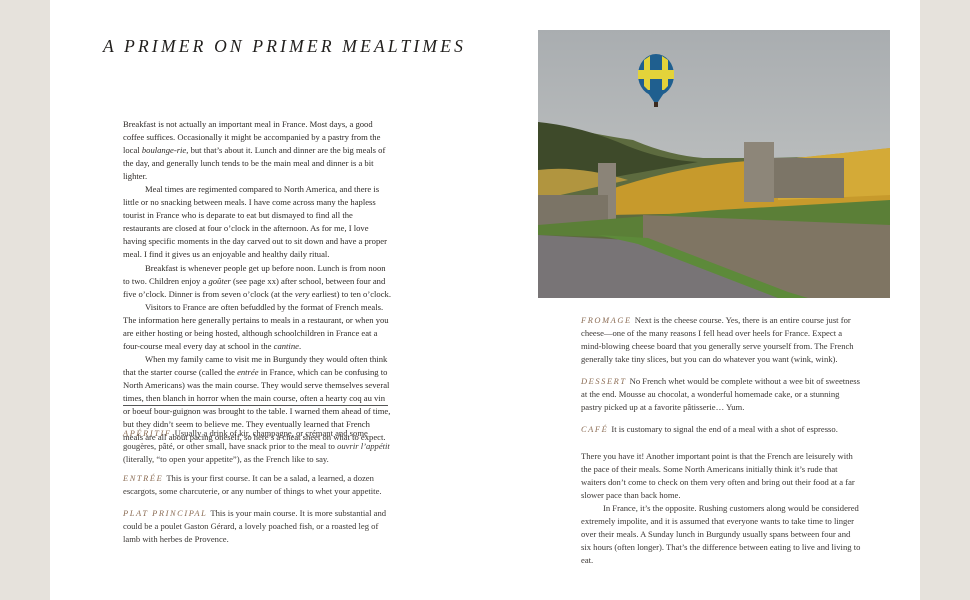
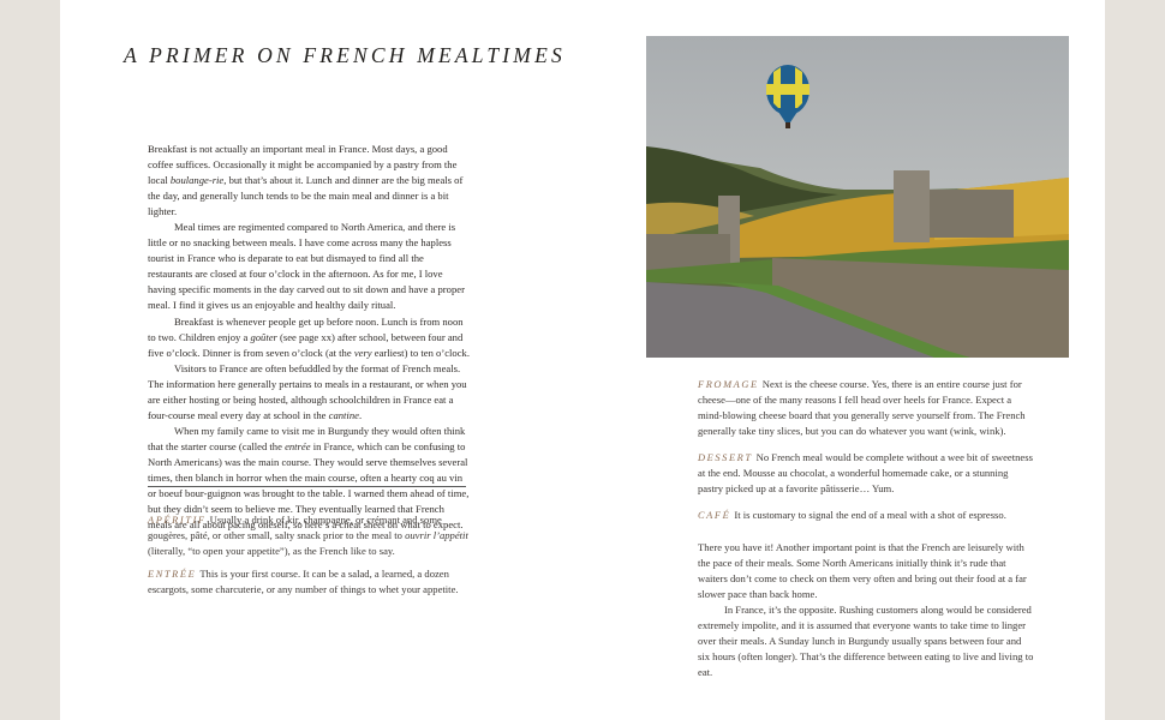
- A PRIMER ON PRIMER MEALTIMES
+ A PRIMER ON FRENCH MEALTIMES
  Breakfast is not actually an important meal in France. Most days, a good coffee suffices. Occasionally it might be accompanied by a pastry from the local boulange-rie, but that’s about it. Lunch and dinner are the big meals of the day, and generally lunch tends to be the main meal and dinner is a bit lighter.
  Meal times are regimented compared to North America, and there is little or no snacking between meals. I have come across many the hapless tourist in France who is deparate to eat but dismayed to find all the restaurants are closed at four o’clock in the afternoon. As for me, I love having specific moments in the day carved out to sit down and have a proper meal. I find it gives us an enjoyable and healthy daily ritual.
  Breakfast is whenever people get up before noon. Lunch is from noon to two. Children enjoy a goûter (see page xx) after school, between four and five o’clock. Dinner is from seven o’clock (at the very earliest) to ten o’clock.
  Visitors to France are often befuddled by the format of French meals. The information here generally pertains to meals in a restaurant, or when you are either hosting or being hosted, although schoolchildren in France eat a four-course meal every day at school in the cantine.
  When my family came to visit me in Burgundy they would often think that the starter course (called the entrée in France, which can be confusing to North Americans) was the main course. They would serve themselves several times, then blanch in horror when the main course, often a hearty coq au vin or boeuf bour-guignon was brought to the table. I warned them ahead of time, but they didn’t seem to believe me. They eventually learned that French meals are all about pacing oneself, so here’s a cheat sheet on what to expect.
- APÉRITIF Usually a drink of kir, champagne, or crémant and some gougères, pâté, or other small, have snack prior to the meal to ouvrir l’appétit (literally, “to open your appetite”), as the French like to say.
+ APÉRITIF Usually a drink of kir, champagne, or crémant and some gougères, pâté, or other small, salty snack prior to the meal to ouvrir l’appétit (literally, “to open your appetite”), as the French like to say.
  ENTRÉE This is your first course. It can be a salad, a learned, a dozen escargots, some charcuterie, or any number of things to whet your appetite.
- PLAT PRINCIPAL This is your main course. It is more substantial and could be a poulet Gaston Gérard, a lovely poached fish, or a roasted leg of lamb with herbes de Provence.
  FROMAGE Next is the cheese course. Yes, there is an entire course just for cheese—one of the many reasons I fell head over heels for France. Expect a mind-blowing cheese board that you generally serve yourself from. The French generally take tiny slices, but you can do whatever you want (wink, wink).
- DESSERT No French whet would be complete without a wee bit of sweetness at the end. Mousse au chocolat, a wonderful homemade cake, or a stunning pastry picked up at a favorite pâtisserie… Yum.
+ DESSERT No French meal would be complete without a wee bit of sweetness at the end. Mousse au chocolat, a wonderful homemade cake, or a stunning pastry picked up at a favorite pâtisserie… Yum.
  CAFÉ It is customary to signal the end of a meal with a shot of espresso.
  There you have it! Another important point is that the French are leisurely with the pace of their meals. Some North Americans initially think it’s rude that waiters don’t come to check on them very often and bring out their food at a far slower pace than back home.
  In France, it’s the opposite. Rushing customers along would be considered extremely impolite, and it is assumed that everyone wants to take time to linger over their meals. A Sunday lunch in Burgundy usually spans between four and six hours (often longer). That’s the difference between eating to live and living to eat.
